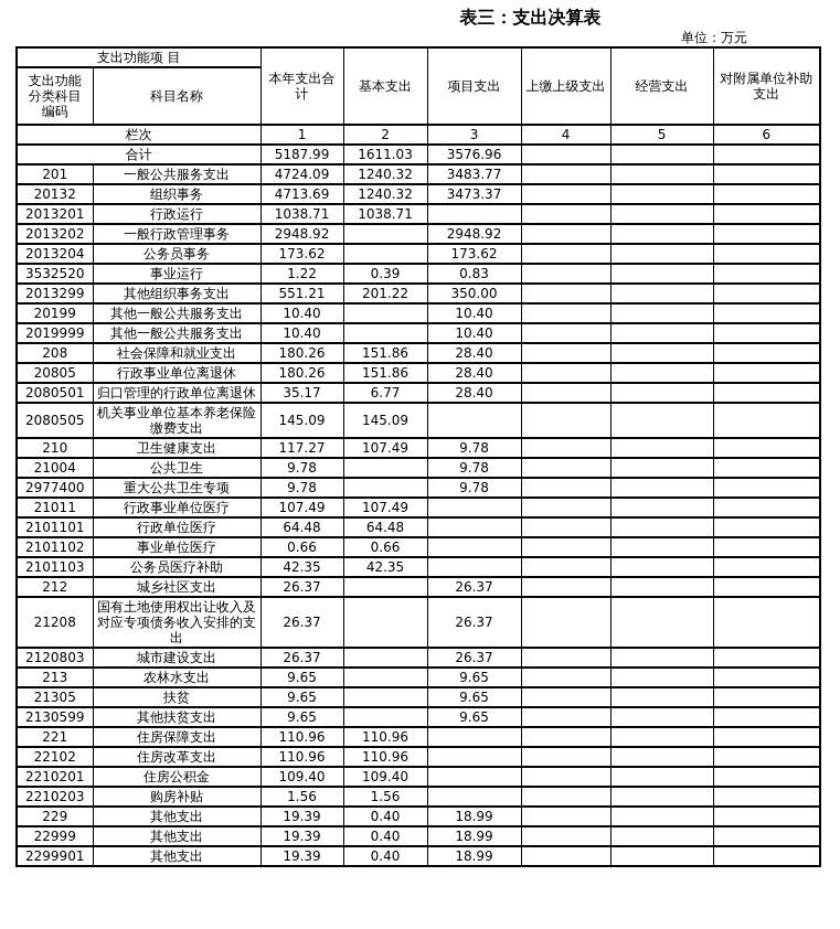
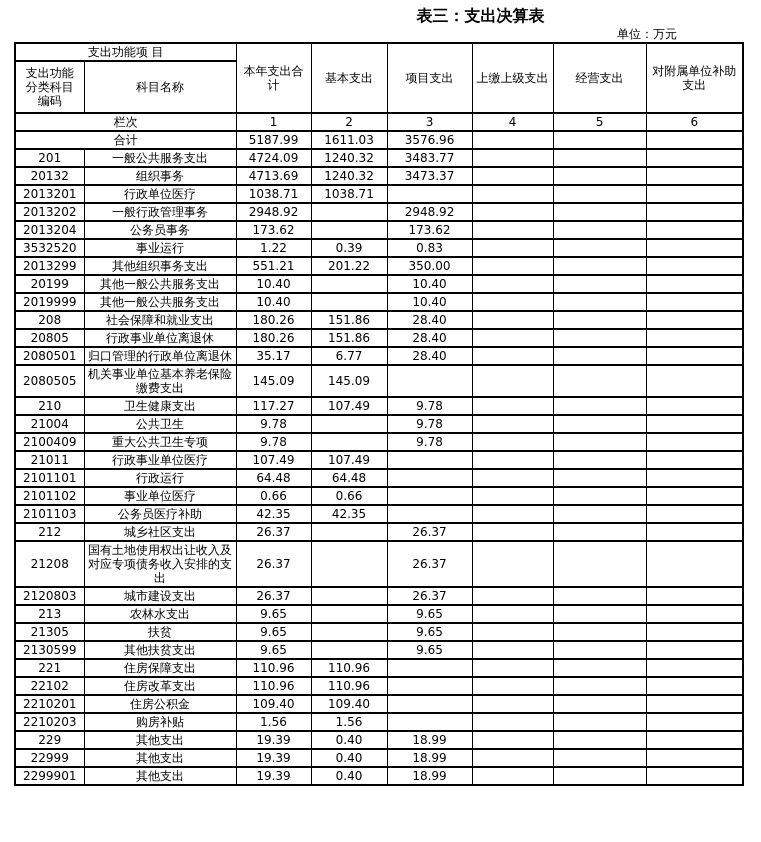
  表三：支出决算表
  单位：万元
  支出功能项 目	本年支出合计	基本支出	项目支出	上缴上级支出	经营支出	对附属单位补助支出
  支出功能分类科目编码	科目名称
  栏次	1	2	3	4	5	6
  合计	5187.99	1611.03	3576.96
  201	一般公共服务支出	4724.09	1240.32	3483.77
  20132	组织事务	4713.69	1240.32	3473.37
- 2013201	行政运行	1038.71	1038.71
+ 2013201	行政单位医疗	1038.71	1038.71
  2013202	一般行政管理事务	2948.92		2948.92
  2013204	公务员事务	173.62		173.62
  3532520	事业运行	1.22	0.39	0.83
  2013299	其他组织事务支出	551.21	201.22	350.00
  20199	其他一般公共服务支出	10.40		10.40
  2019999	其他一般公共服务支出	10.40		10.40
  208	社会保障和就业支出	180.26	151.86	28.40
  20805	行政事业单位离退休	180.26	151.86	28.40
  2080501	归口管理的行政单位离退休	35.17	6.77	28.40
  2080505	机关事业单位基本养老保险缴费支出	145.09	145.09
  210	卫生健康支出	117.27	107.49	9.78
  21004	公共卫生	9.78		9.78
- 2977400	重大公共卫生专项	9.78		9.78
+ 2100409	重大公共卫生专项	9.78		9.78
  21011	行政事业单位医疗	107.49	107.49
- 2101101	行政单位医疗	64.48	64.48
+ 2101101	行政运行	64.48	64.48
  2101102	事业单位医疗	0.66	0.66
  2101103	公务员医疗补助	42.35	42.35
  212	城乡社区支出	26.37		26.37
  21208	国有土地使用权出让收入及对应专项债务收入安排的支出	26.37		26.37
  2120803	城市建设支出	26.37		26.37
  213	农林水支出	9.65		9.65
  21305	扶贫	9.65		9.65
  2130599	其他扶贫支出	9.65		9.65
  221	住房保障支出	110.96	110.96
  22102	住房改革支出	110.96	110.96
  2210201	住房公积金	109.40	109.40
  2210203	购房补贴	1.56	1.56
  229	其他支出	19.39	0.40	18.99
  22999	其他支出	19.39	0.40	18.99
  2299901	其他支出	19.39	0.40	18.99
